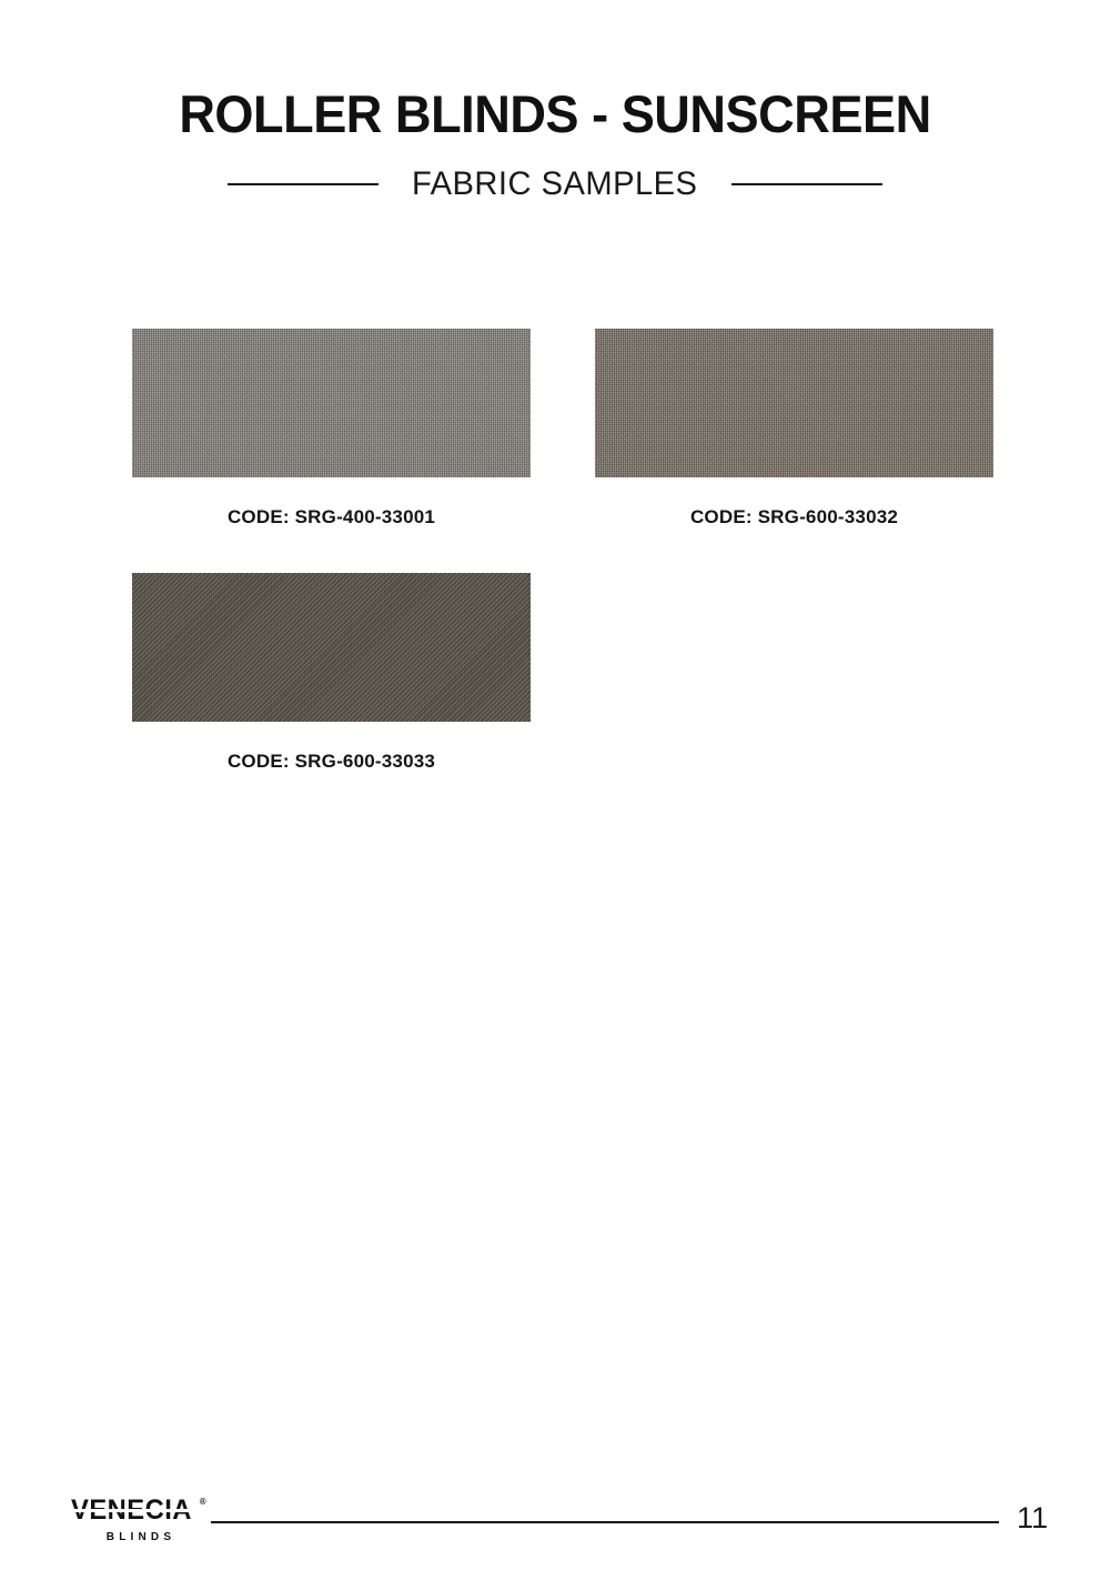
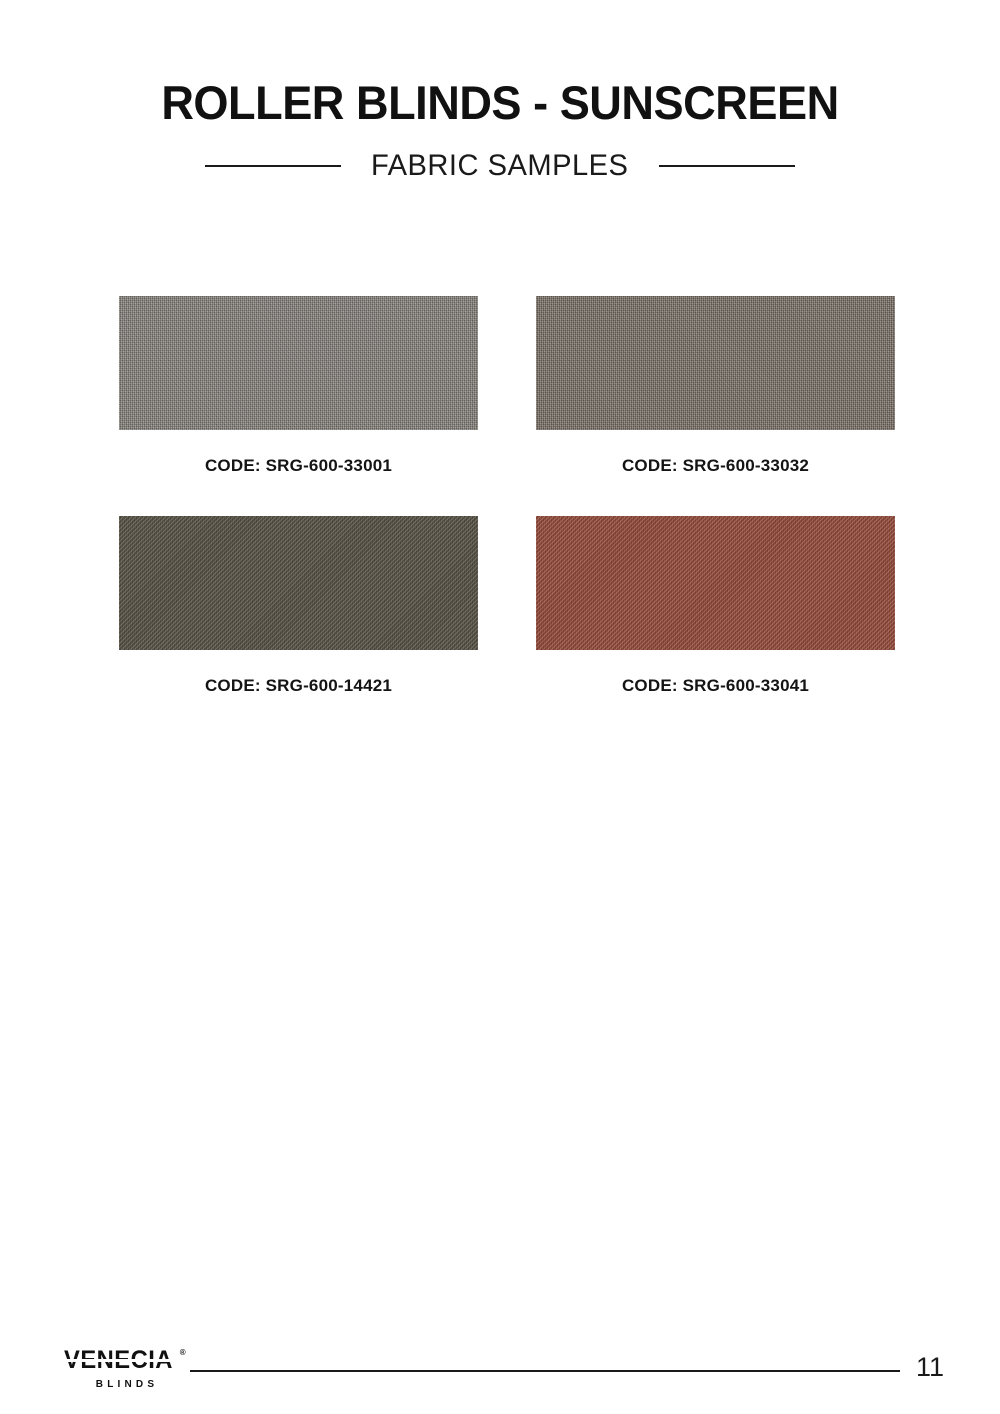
  ROLLER BLINDS - SUNSCREEN
  FABRIC SAMPLES
- CODE: SRG-400-33001
+ CODE: SRG-600-33001
  CODE: SRG-600-33032
- CODE: SRG-600-33033
+ CODE: SRG-600-14421
+ CODE: SRG-600-33041
  ®
  BLINDS
  11
